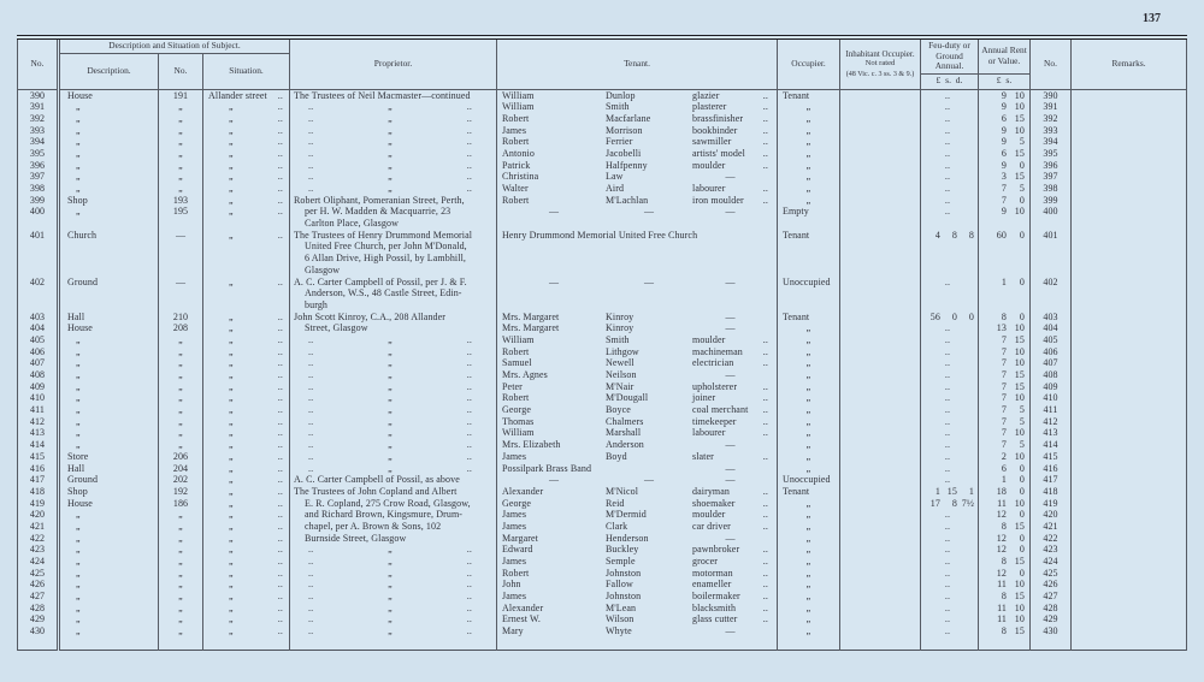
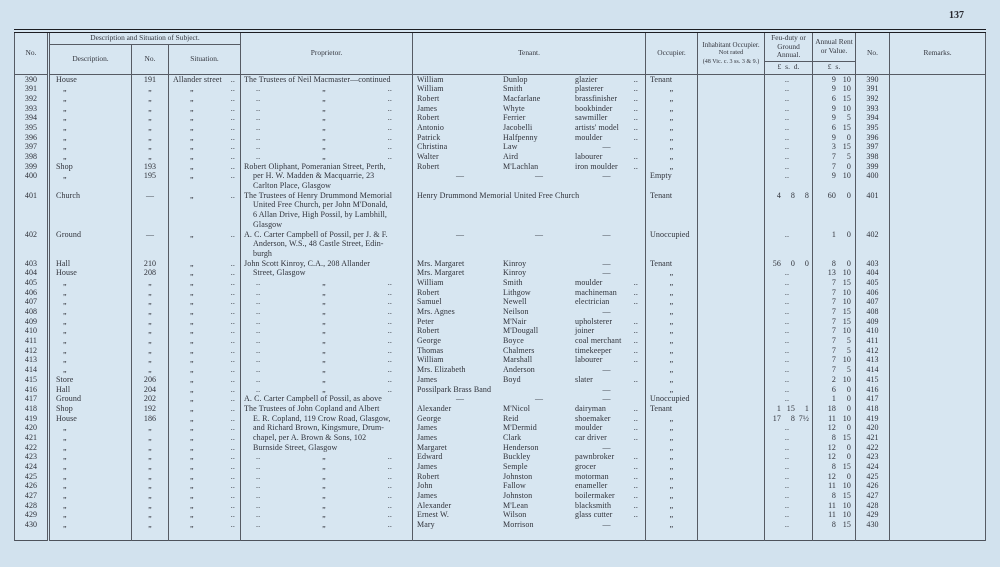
  137
  No.	Description and Situation of Subject.	Proprietor.	Tenant.	Occupier.	Inhabitant Occupier.	Feu-duty or Ground Annual.	Annual Rent or Value.	No.	Remarks.
  Description.	No.	Situation.
  £ s. d.	£ s.
  390	House	191	Allander street ..	The Trustees of Neil Macmaster—continued	William Dunlop glazier ..	Tenant		..	9 10	390
  391	„	„	„ ..	.. „ ..	William Smith plasterer ..	„		..	9 10	391
  392	„	„	„ ..	.. „ ..	Robert Macfarlane brassfinisher ..	„		..	6 15	392
- 393	„	„	„ ..	.. „ ..	James Morrison bookbinder ..	„		..	9 10	393
+ 393	„	„	„ ..	.. „ ..	James Whyte bookbinder ..	„		..	9 10	393
  394	„	„	„ ..	.. „ ..	Robert Ferrier sawmiller ..	„		..	9 5	394
  395	„	„	„ ..	.. „ ..	Antonio Jacobelli artists' model ..	„		..	6 15	395
  396	„	„	„ ..	.. „ ..	Patrick Halfpenny moulder ..	„		..	9 0	396
  397	„	„	„ ..	.. „ ..	Christina Law —	„		..	3 15	397
  398	„	„	„ ..	.. „ ..	Walter Aird labourer ..	„		..	7 5	398
  399400	Shop„	193195	„ ..„ ..	Robert Oliphant, Pomeranian Street, Perth,per H. W. Madden & Macquarrie, 23Carlton Place, Glasgow	Robert M'Lachlan iron moulder ..— — —	„Empty		....	7 09 10	399400
  401	Church	—	„ ..	The Trustees of Henry Drummond MemorialUnited Free Church, per John M'Donald,6 Allan Drive, High Possil, by Lambhill,Glasgow	Henry Drummond Memorial United Free Church	Tenant		4 8 8	60 0	401
  402	Ground	—	„ ..	A. C. Carter Campbell of Possil, per J. & F.Anderson, W.S., 48 Castle Street, Edin-burgh	— — —	Unoccupied		..	1 0	402
  403404	HallHouse	210208	„ ..„ ..	John Scott Kinroy, C.A., 208 AllanderStreet, Glasgow	Mrs. Margaret Kinroy —Mrs. Margaret Kinroy —	Tenant„		56 0 0..	8 013 10	403404
  405	„	„	„ ..	.. „ ..	William Smith moulder ..	„		..	7 15	405
  406	„	„	„ ..	.. „ ..	Robert Lithgow machineman ..	„		..	7 10	406
  407	„	„	„ ..	.. „ ..	Samuel Newell electrician ..	„		..	7 10	407
  408	„	„	„ ..	.. „ ..	Mrs. Agnes Neilson —	„		..	7 15	408
  409	„	„	„ ..	.. „ ..	Peter M'Nair upholsterer ..	„		..	7 15	409
  410	„	„	„ ..	.. „ ..	Robert M'Dougall joiner ..	„		..	7 10	410
  411	„	„	„ ..	.. „ ..	George Boyce coal merchant ..	„		..	7 5	411
  412	„	„	„ ..	.. „ ..	Thomas Chalmers timekeeper ..	„		..	7 5	412
  413	„	„	„ ..	.. „ ..	William Marshall labourer ..	„		..	7 10	413
  414	„	„	„ ..	.. „ ..	Mrs. Elizabeth Anderson —	„		..	7 5	414
  415	Store	206	„ ..	.. „ ..	James Boyd slater ..	„		..	2 10	415
  416	Hall	204	„ ..	.. „ ..	Possilpark Brass Band —	„		..	6 0	416
  417	Ground	202	„ ..	A. C. Carter Campbell of Possil, as above	— — —	Unoccupied		..	1 0	417
- 418419420421422	ShopHouse„„„	192186„„„	„ ..„ ..„ ..„ ..„ ..	The Trustees of John Copland and AlbertE. R. Copland, 275 Crow Road, Glasgow,and Richard Brown, Kingsmure, Drum-chapel, per A. Brown & Sons, 102Burnside Street, Glasgow	Alexander M'Nicol dairyman ..George Reid shoemaker ..James M'Dermid moulder ..James Clark car driver ..Margaret Henderson —	Tenant„„„„		1 15 117 8 7½......	18 011 1012 08 1512 0	418419420421422
+ 418419420421422	ShopHouse„„„	192186„„„	„ ..„ ..„ ..„ ..„ ..	The Trustees of John Copland and AlbertE. R. Copland, 119 Crow Road, Glasgow,and Richard Brown, Kingsmure, Drum-chapel, per A. Brown & Sons, 102Burnside Street, Glasgow	Alexander M'Nicol dairyman ..George Reid shoemaker ..James M'Dermid moulder ..James Clark car driver ..Margaret Henderson —	Tenant„„„„		1 15 117 8 7½......	18 011 1012 08 1512 0	418419420421422
  423	„	„	„ ..	.. „ ..	Edward Buckley pawnbroker ..	„		..	12 0	423
  424	„	„	„ ..	.. „ ..	James Semple grocer ..	„		..	8 15	424
  425	„	„	„ ..	.. „ ..	Robert Johnston motorman ..	„		..	12 0	425
  426	„	„	„ ..	.. „ ..	John Fallow enameller ..	„		..	11 10	426
  427	„	„	„ ..	.. „ ..	James Johnston boilermaker ..	„		..	8 15	427
  428	„	„	„ ..	.. „ ..	Alexander M'Lean blacksmith ..	„		..	11 10	428
  429	„	„	„ ..	.. „ ..	Ernest W. Wilson glass cutter ..	„		..	11 10	429
- 430	„	„	„ ..	.. „ ..	Mary Whyte —	„		..	8 15	430
+ 430	„	„	„ ..	.. „ ..	Mary Morrison —	„		..	8 15	430
